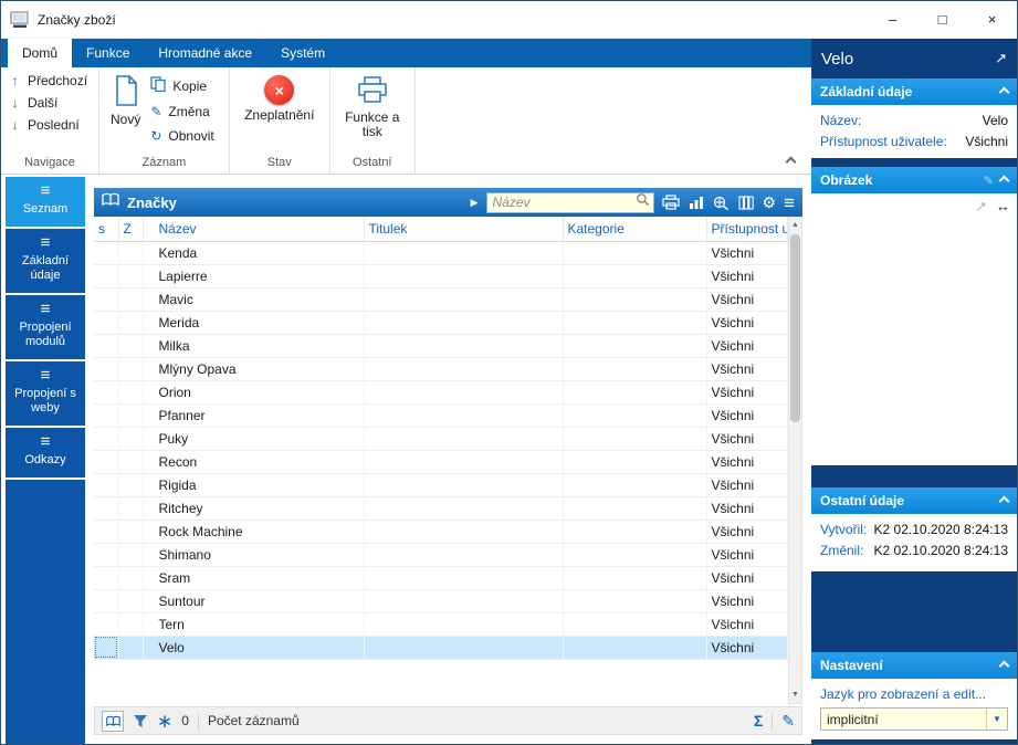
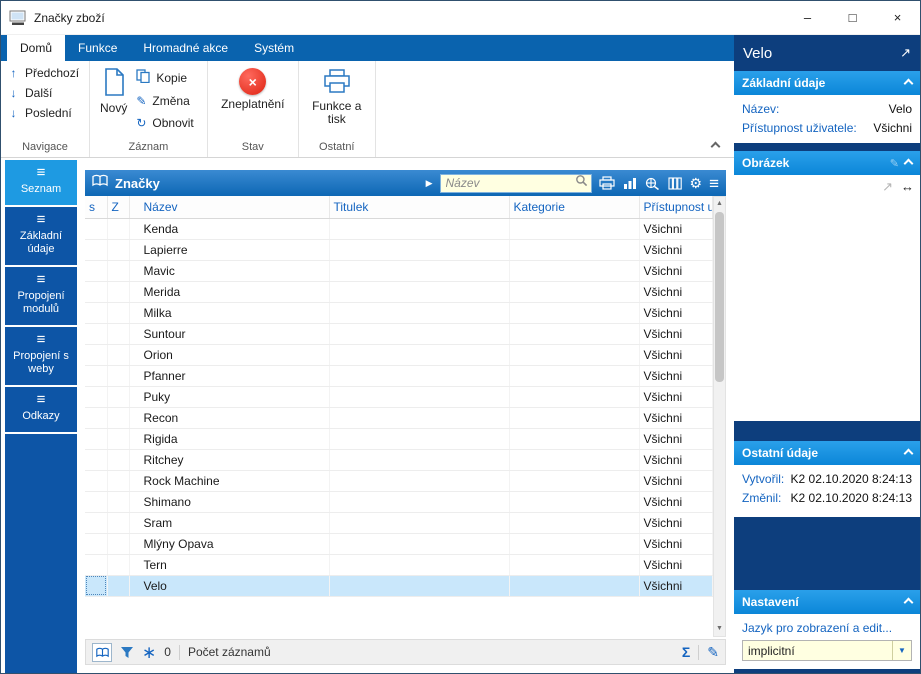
  Značky zboží
  –
  □
  ×
  Domů
  Funkce
  Hromadné akce
  Systém
  ↑
  Předchozí
  ↓
  Další
  ↓
  Poslední
  Navigace
  Nový
  Kopie
  ✎
  Změna
  ↻
  Obnovit
  Záznam
  ×
  Zneplatnění
  Stav
  Funkce a tisk
  Ostatní
  ≡
  Seznam
  ≡
  Základní údaje
  ≡
  Propojení modulů
  ≡
  Propojení s weby
  ≡
  Odkazy
  Značky
  ▶
  Název
  ⚙
  ≡
  s	Z	Název	Titulek	Kategorie	Přístupnost u
  		Kenda			Všichni
  		Lapierre			Všichni
  		Mavic			Všichni
  		Merida			Všichni
  		Milka			Všichni
- 		Mlýny Opava			Všichni
+ 		Suntour			Všichni
  		Orion			Všichni
  		Pfanner			Všichni
  		Puky			Všichni
  		Recon			Všichni
  		Rigida			Všichni
  		Ritchey			Všichni
  		Rock Machine			Všichni
  		Shimano			Všichni
  		Sram			Všichni
- 		Suntour			Všichni
+ 		Mlýny Opava			Všichni
  		Tern			Všichni
  		Velo			Všichni
  ∗
  0
  Počet záznamů
  Σ
  ✎
  Velo
  ↗
  Základní údaje
  Název:
  Velo
  Přístupnost uživatele:
  Všichni
  Obrázek
  ✎
  ↗
  ↔
  Ostatní údaje
  Vytvořil:
  K2 02.10.2020 8:24:13
  Změnil:
  K2 02.10.2020 8:24:13
  Nastavení
  Jazyk pro zobrazení a edit...
  implicitní
  ▼
